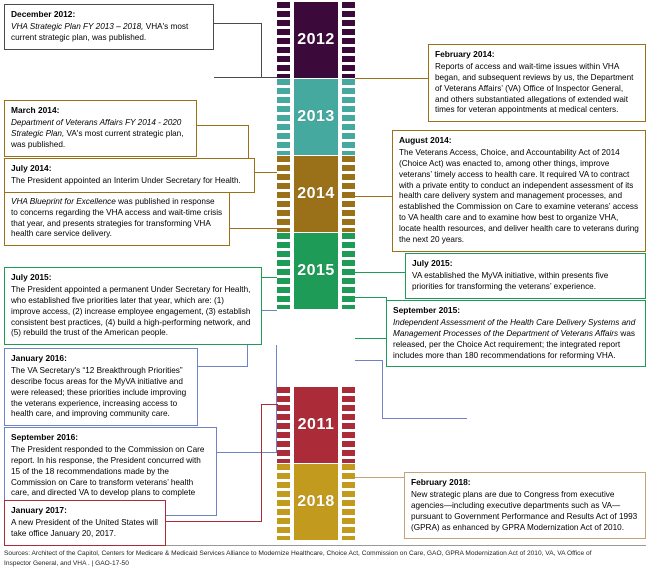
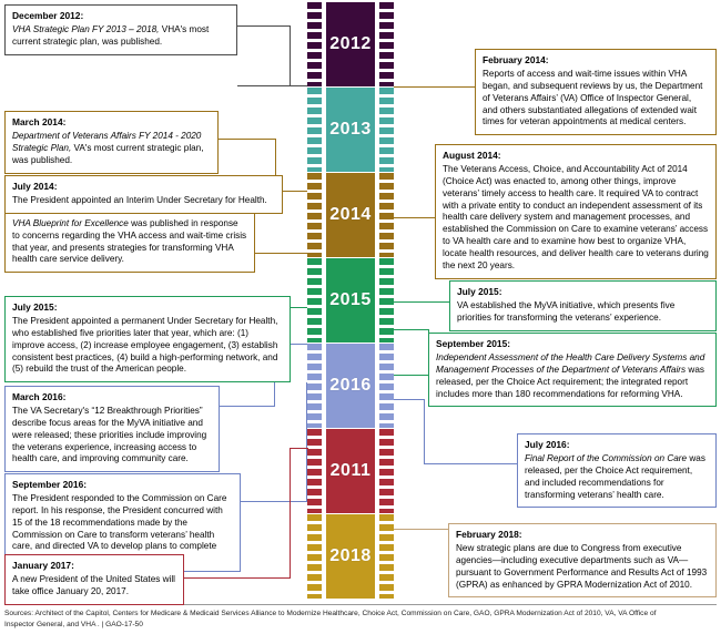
  2012
  2013
  2014
  2015
+ 2016
  2011
  2018
  December 2012:
  VHA Strategic Plan FY 2013 – 2018, VHA's most current strategic plan, was published.
  March 2014:
  Department of Veterans Affairs FY 2014 - 2020 Strategic Plan, VA's most current strategic plan, was published.
  July 2014:
  The President appointed an Interim Under Secretary for Health.
  VHA Blueprint for Excellence was published in response to concerns regarding the VHA access and wait-time crisis that year, and presents strategies for transforming VHA health care service delivery.
  July 2015:
  The President appointed a permanent Under Secretary for Health, who established five priorities later that year, which are: (1) improve access, (2) increase employee engagement, (3) establish consistent best practices, (4) build a high-performing network, and (5) rebuild the trust of the American people.
- January 2016:
+ March 2016:
  The VA Secretary's “12 Breakthrough Priorities” describe focus areas for the MyVA initiative and were released; these priorities include improving the veterans experience, increasing access to health care, and improving community care.
  September 2016:
  The President responded to the Commission on Care report. In his response, the President concurred with 15 of the 18 recommendations made by the Commission on Care to transform veterans’ health care, and directed VA to develop plans to complete
  January 2017:
  A new President of the United States will take office January 20, 2017.
  February 2014:
  Reports of access and wait-time issues within VHA began, and subsequent reviews by us, the Department of Veterans Affairs’ (VA) Office of Inspector General, and others substantiated allegations of extended wait times for veteran appointments at medical centers.
  August 2014:
  The Veterans Access, Choice, and Accountability Act of 2014 (Choice Act) was enacted to, among other things, improve veterans’ timely access to health care. It required VA to contract with a private entity to conduct an independent assessment of its health care delivery system and management processes, and established the Commission on Care to examine veterans’ access to VA health care and to examine how best to organize VHA, locate health resources, and deliver health care to veterans during the next 20 years.
  July 2015:
- VA established the MyVA initiative, within presents five priorities for transforming the veterans’ experience.
+ VA established the MyVA initiative, which presents five priorities for transforming the veterans’ experience.
  September 2015:
  Independent Assessment of the Health Care Delivery Systems and Management Processes of the Department of Veterans Affairs was released, per the Choice Act requirement; the integrated report includes more than 180 recommendations for reforming VHA.
+ July 2016:
+ Final Report of the Commission on Care was released, per the Choice Act requirement, and included recommendations for transforming veterans’ health care.
  February 2018:
  New strategic plans are due to Congress from executive agencies—including executive departments such as VA—pursuant to Government Performance and Results Act of 1993 (GPRA) as enhanced by GPRA Modernization Act of 2010.
